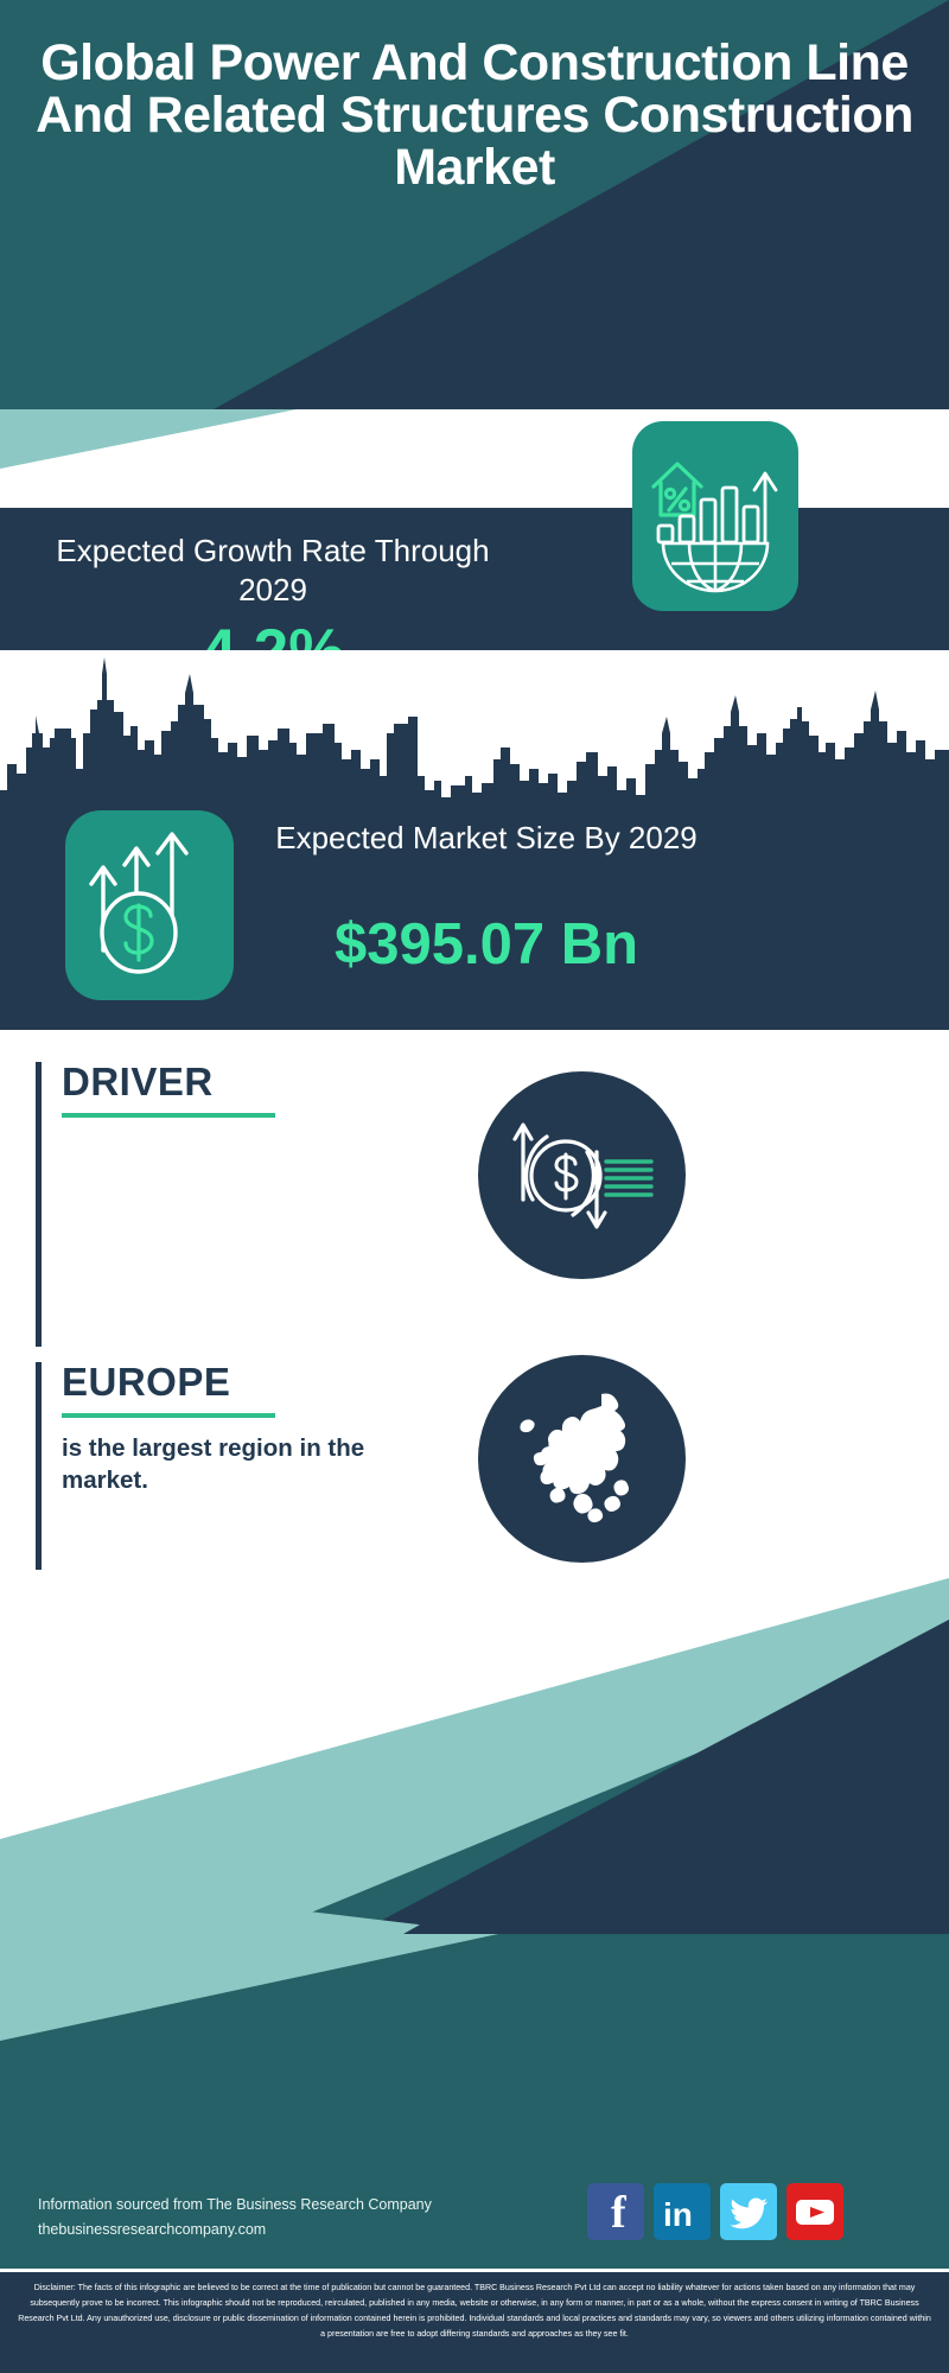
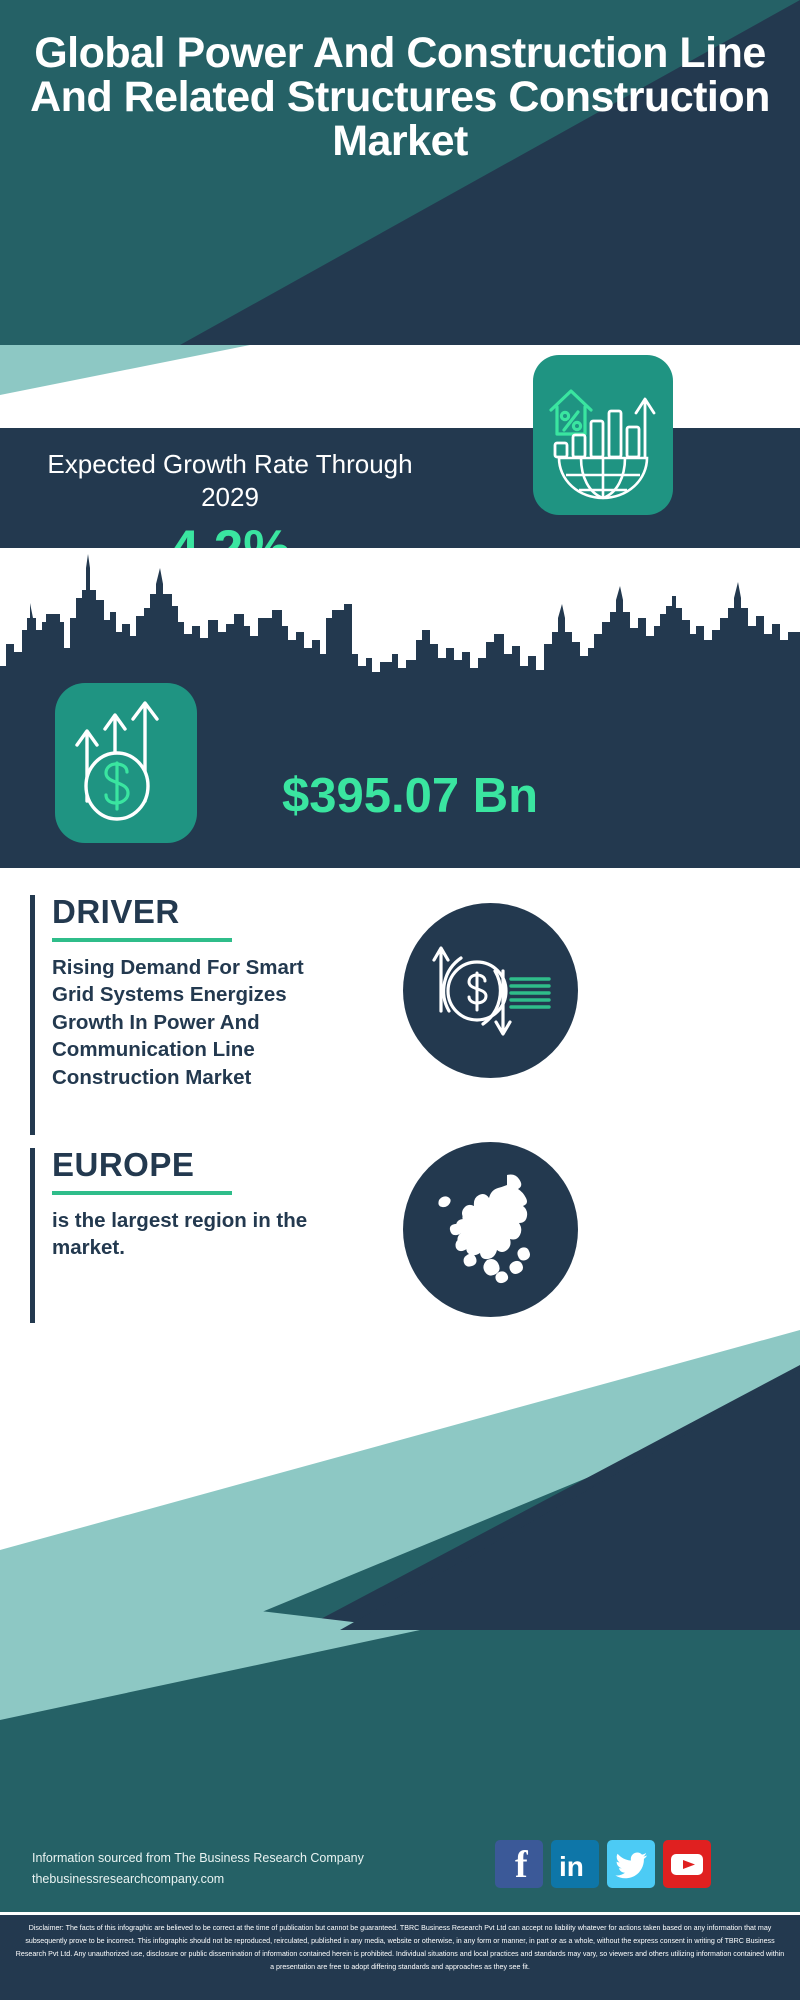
  Global Power And Construction Line And Related Structures Construction Market
  Expected Growth Rate Through 2029
- Expected Market Size By 2029
  $395.07 Bn
  DRIVER
+ Rising Demand For Smart Grid Systems Energizes Growth In Power And Communication Line Construction Market
  EUROPE
  is the largest region in the market.
  Information sourced from The Business Research Company
  thebusinessresearchcompany.com
  f
  in
- Disclaimer: The facts of this infographic are believed to be correct at the time of publication but cannot be guaranteed. TBRC Business Research Pvt Ltd can accept no liability whatever for actions taken based on any information that may subsequently prove to be incorrect. This infographic should not be reproduced, reirculated, published in any media, website or otherwise, in any form or manner, in part or as a whole, without the express consent in writing of TBRC Business Research Pvt Ltd. Any unauthorized use, disclosure or public dissemination of information contained herein is prohibited. Individual standards and local practices and standards may vary, so viewers and others utilizing information contained within a presentation are free to adopt differing standards and approaches as they see fit.
+ Disclaimer: The facts of this infographic are believed to be correct at the time of publication but cannot be guaranteed. TBRC Business Research Pvt Ltd can accept no liability whatever for actions taken based on any information that may subsequently prove to be incorrect. This infographic should not be reproduced, reirculated, published in any media, website or otherwise, in any form or manner, in part or as a whole, without the express consent in writing of TBRC Business Research Pvt Ltd. Any unauthorized use, disclosure or public dissemination of information contained herein is prohibited. Individual situations and local practices and standards may vary, so viewers and others utilizing information contained within a presentation are free to adopt differing standards and approaches as they see fit.
